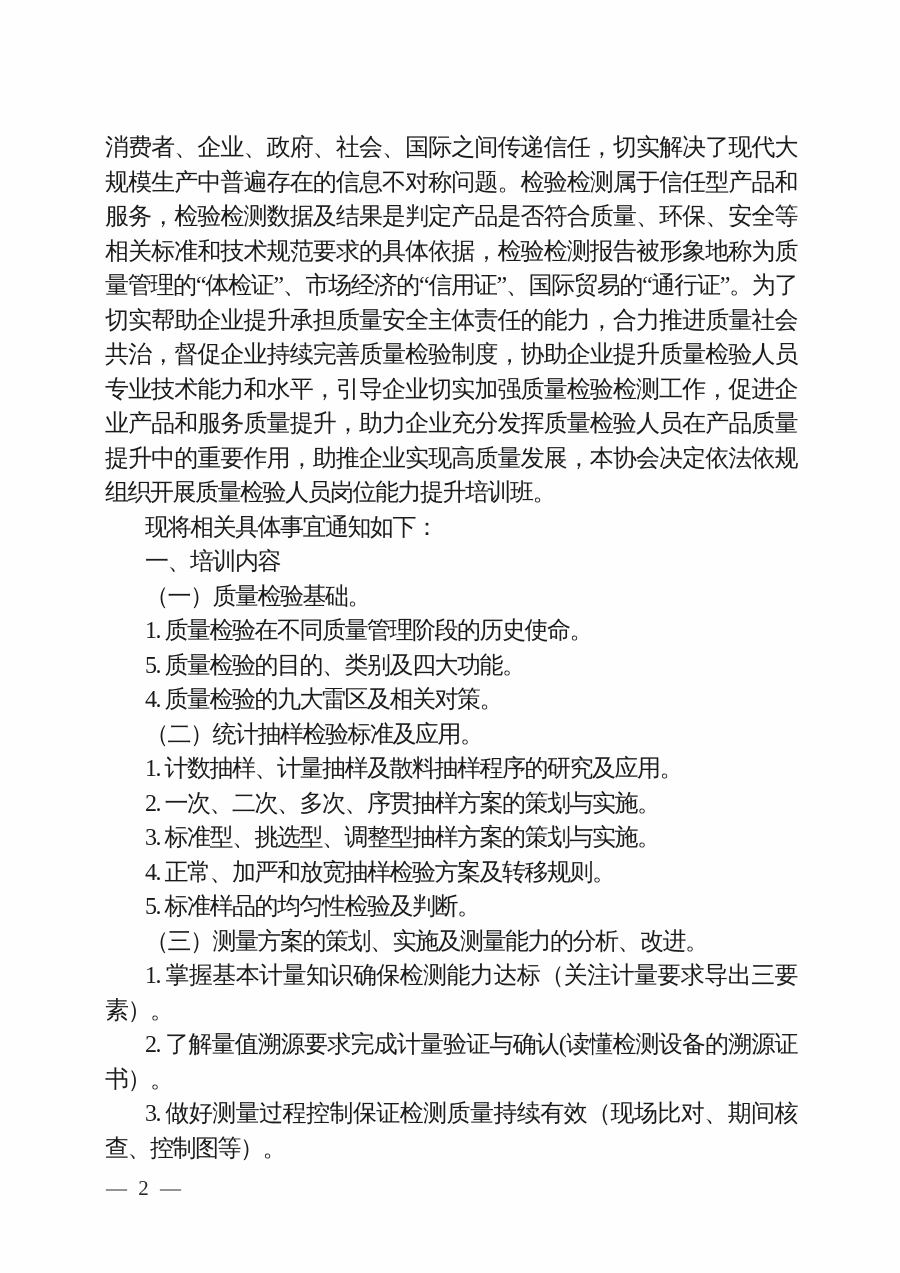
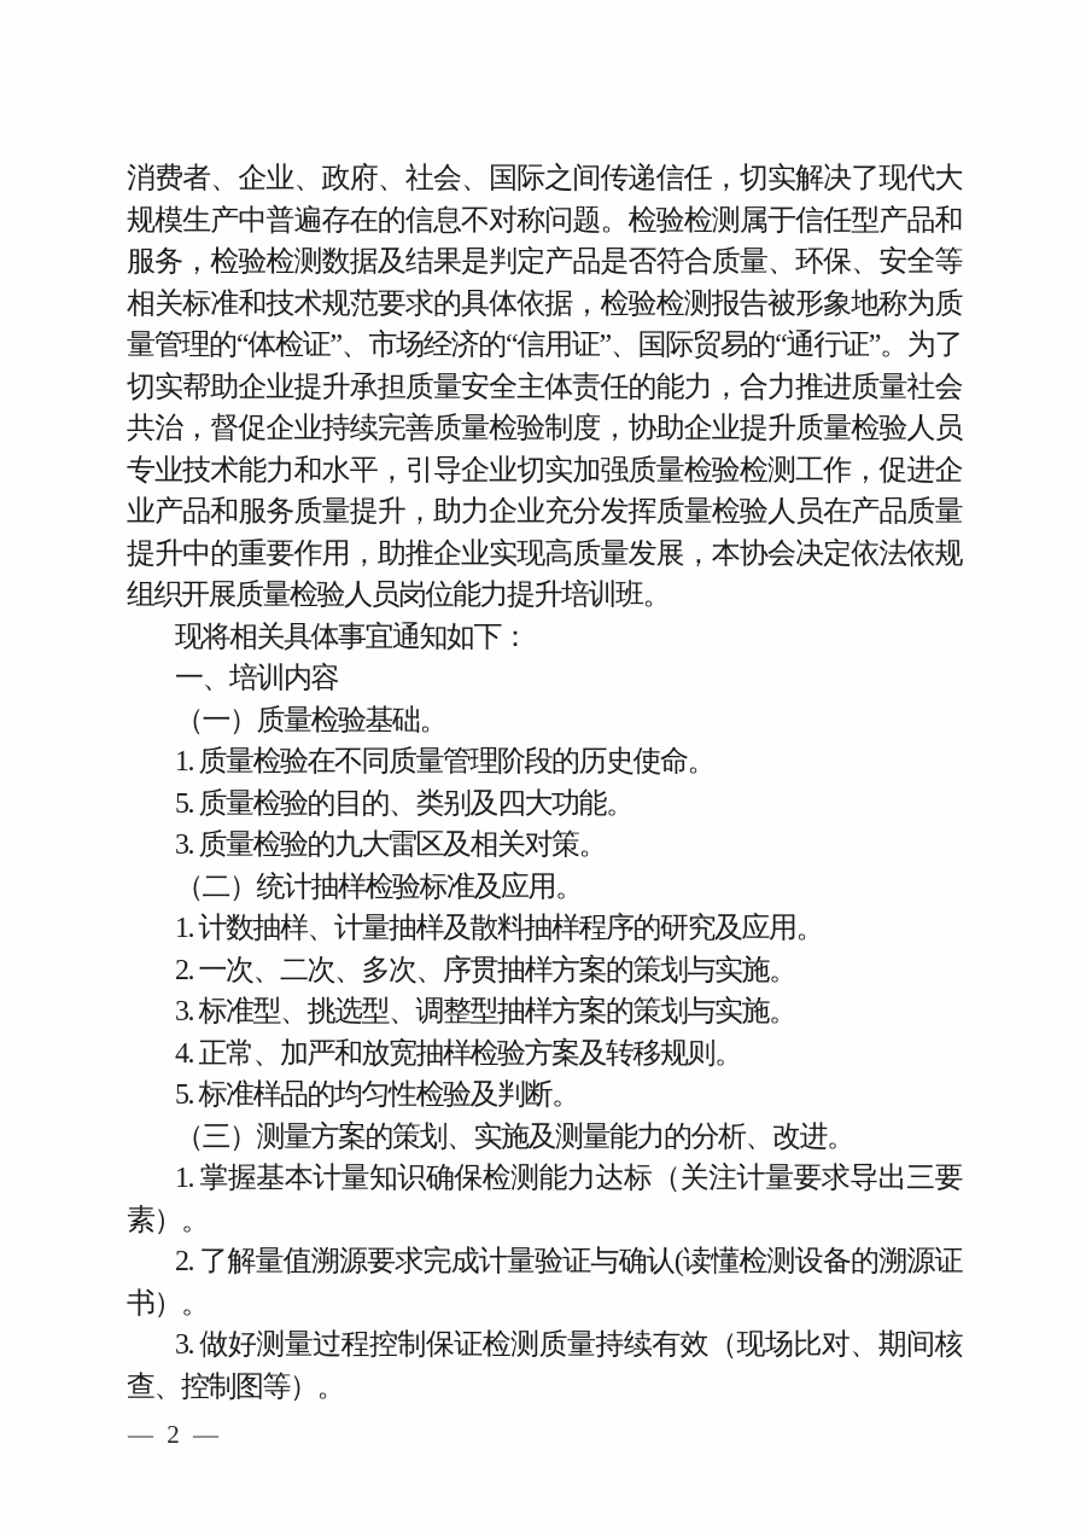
  消费者、企业、政府、社会、国际之间传递信任，切实解决了现代大规模生产中普遍存在的信息不对称问题。检验检测属于信任型产品和服务，检验检测数据及结果是判定产品是否符合质量、环保、安全等相关标准和技术规范要求的具体依据，检验检测报告被形象地称为质量管理的“体检证”、市场经济的“信用证”、国际贸易的“通行证”。为了切实帮助企业提升承担质量安全主体责任的能力，合力推进质量社会共治，督促企业持续完善质量检验制度，协助企业提升质量检验人员专业技术能力和水平，引导企业切实加强质量检验检测工作，促进企业产品和服务质量提升，助力企业充分发挥质量检验人员在产品质量提升中的重要作用，助推企业实现高质量发展，本协会决定依法依规组织开展质量检验人员岗位能力提升培训班。
  现将相关具体事宜通知如下：
  一、培训内容
  （一）质量检验基础。
  1. 质量检验在不同质量管理阶段的历史使命。
  5. 质量检验的目的、类别及四大功能。
- 4. 质量检验的九大雷区及相关对策。
+ 3. 质量检验的九大雷区及相关对策。
  （二）统计抽样检验标准及应用。
  1. 计数抽样、计量抽样及散料抽样程序的研究及应用。
  2. 一次、二次、多次、序贯抽样方案的策划与实施。
  3. 标准型、挑选型、调整型抽样方案的策划与实施。
  4. 正常、加严和放宽抽样检验方案及转移规则。
  5. 标准样品的均匀性检验及判断。
  （三）测量方案的策划、实施及测量能力的分析、改进。
  1. 掌握基本计量知识确保检测能力达标（关注计量要求导出三要素）。
  2. 了解量值溯源要求完成计量验证与确认(读懂检测设备的溯源证书）。
  3. 做好测量过程控制保证检测质量持续有效（现场比对、期间核查、控制图等）。
  — 2 —
